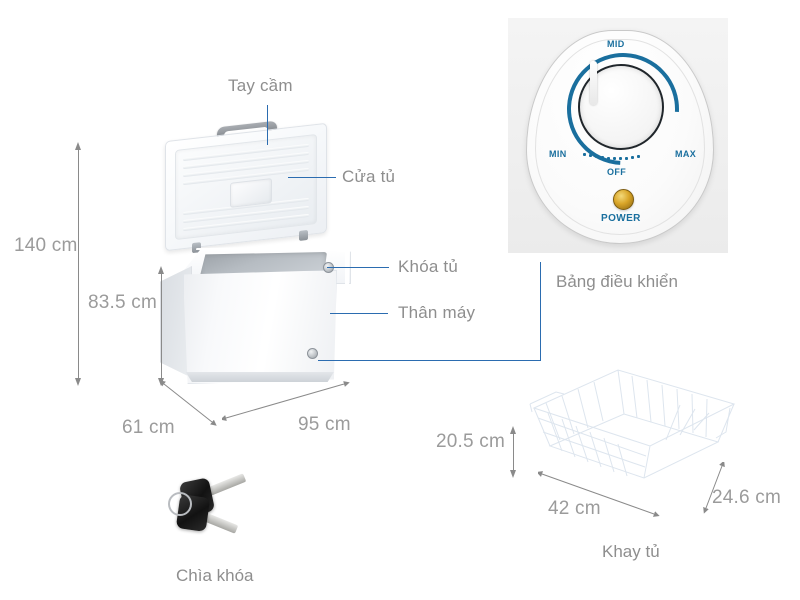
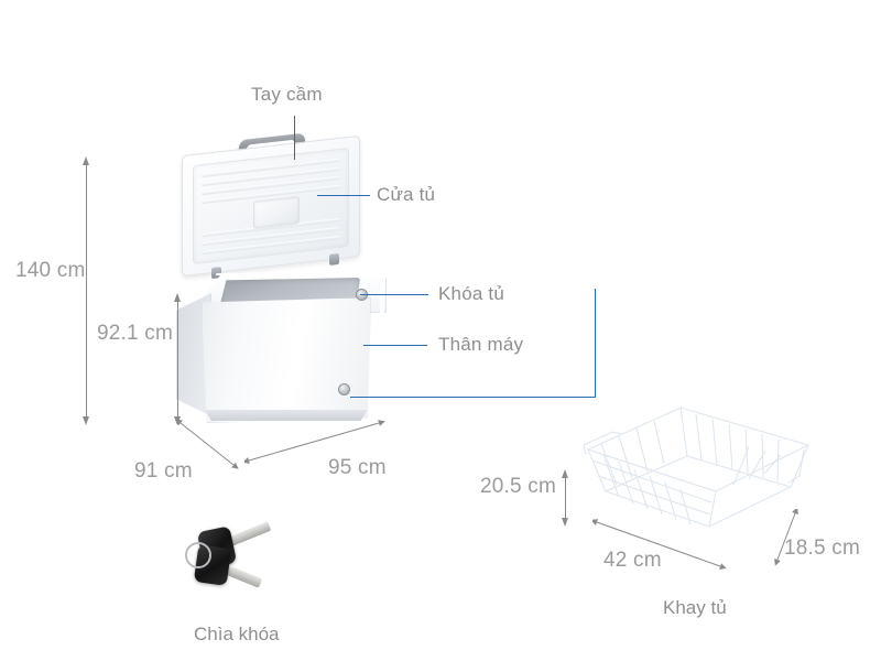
  Tay cầm
  Cửa tủ
  Khóa tủ
  Thân máy
  140 cm
- 83.5 cm
+ 92.1 cm
- 61 cm
+ 91 cm
  95 cm
- MID
- MIN
- MAX
- OFF
- POWER
- Bảng điều khiển
  20.5 cm
  42 cm
- 24.6 cm
+ 18.5 cm
  Khay tủ
  Chìa khóa
